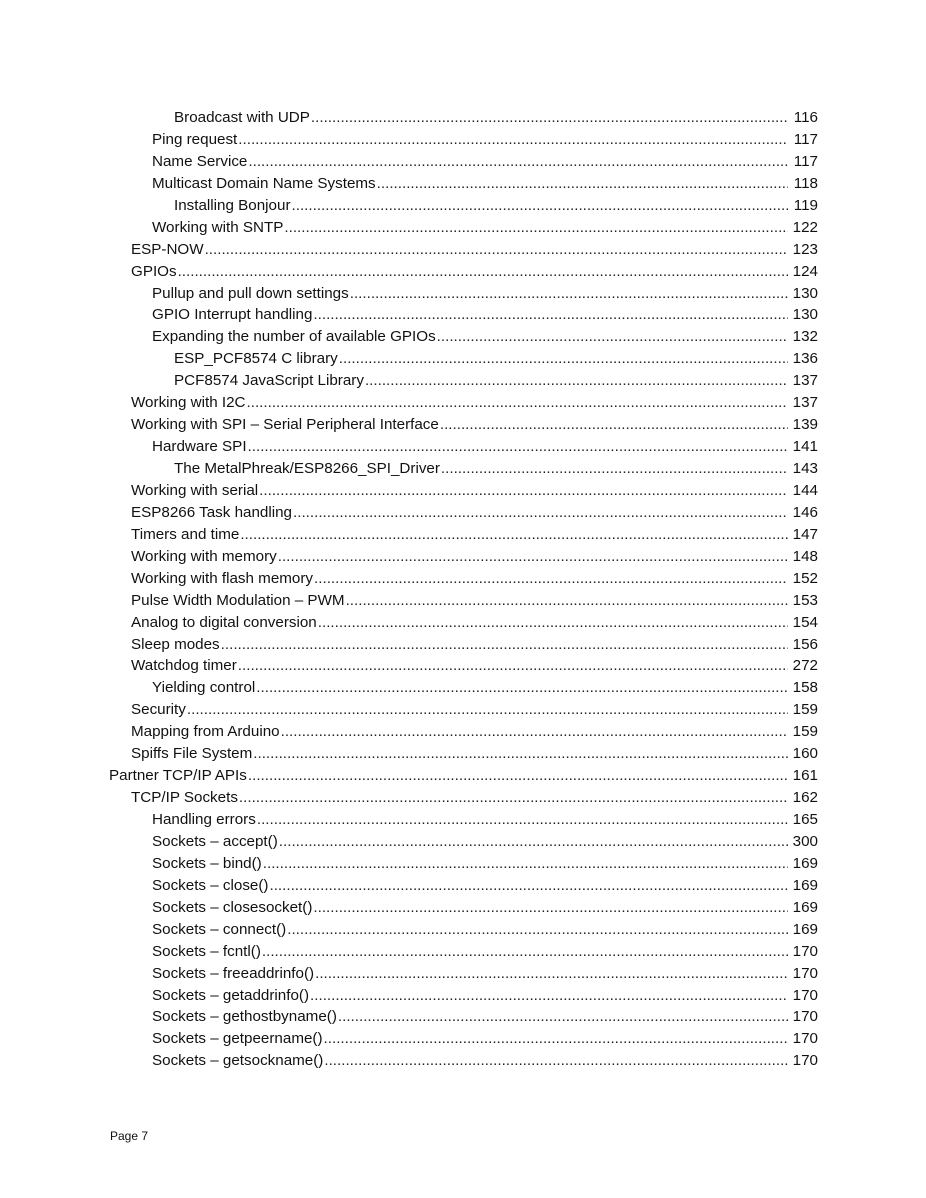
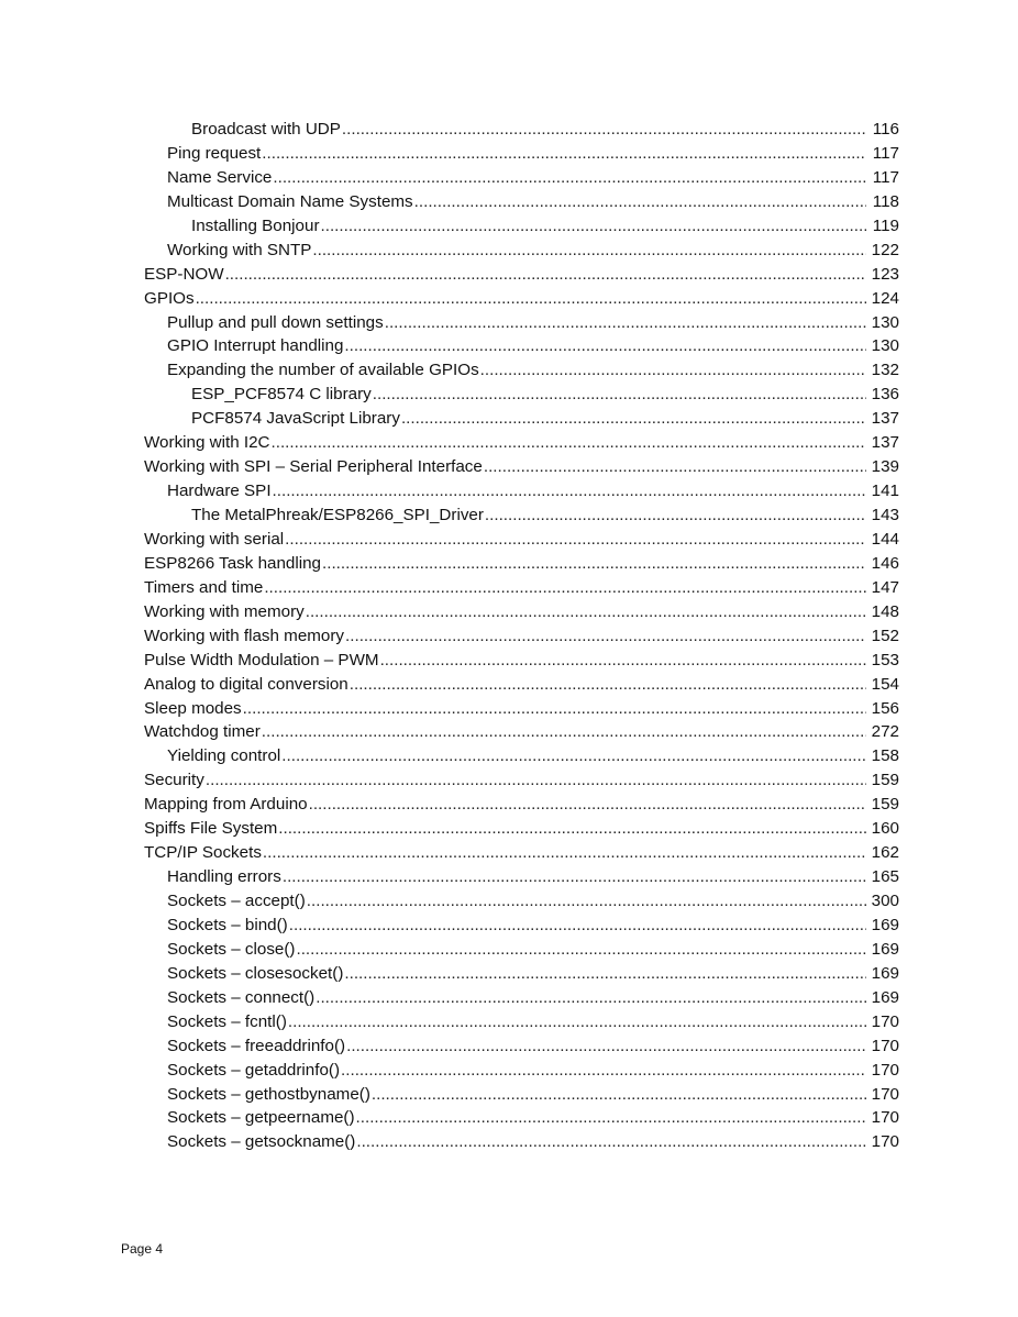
  Broadcast with UDP
  116
  Ping request
  117
  Name Service
  117
  Multicast Domain Name Systems
  118
  Installing Bonjour
  119
  Working with SNTP
  122
  ESP-NOW
  123
  GPIOs
  124
  Pullup and pull down settings
  130
  GPIO Interrupt handling
  130
  Expanding the number of available GPIOs
  132
  ESP_PCF8574 C library
  136
  PCF8574 JavaScript Library
  137
  Working with I2C
  137
  Working with SPI – Serial Peripheral Interface
  139
  Hardware SPI
  141
  The MetalPhreak/ESP8266_SPI_Driver
  143
  Working with serial
  144
  ESP8266 Task handling
  146
  Timers and time
  147
  Working with memory
  148
  Working with flash memory
  152
  Pulse Width Modulation – PWM
  153
  Analog to digital conversion
  154
  Sleep modes
  156
  Watchdog timer
  272
  Yielding control
  158
  Security
  159
  Mapping from Arduino
  159
  Spiffs File System
  160
- Partner TCP/IP APIs
- 161
  TCP/IP Sockets
  162
  Handling errors
  165
  Sockets – accept()
  300
  Sockets – bind()
  169
  Sockets – close()
  169
  Sockets – closesocket()
  169
  Sockets – connect()
  169
  Sockets – fcntl()
  170
  Sockets – freeaddrinfo()
  170
  Sockets – getaddrinfo()
  170
  Sockets – gethostbyname()
  170
  Sockets – getpeername()
  170
  Sockets – getsockname()
  170
- Page 7
+ Page 4
